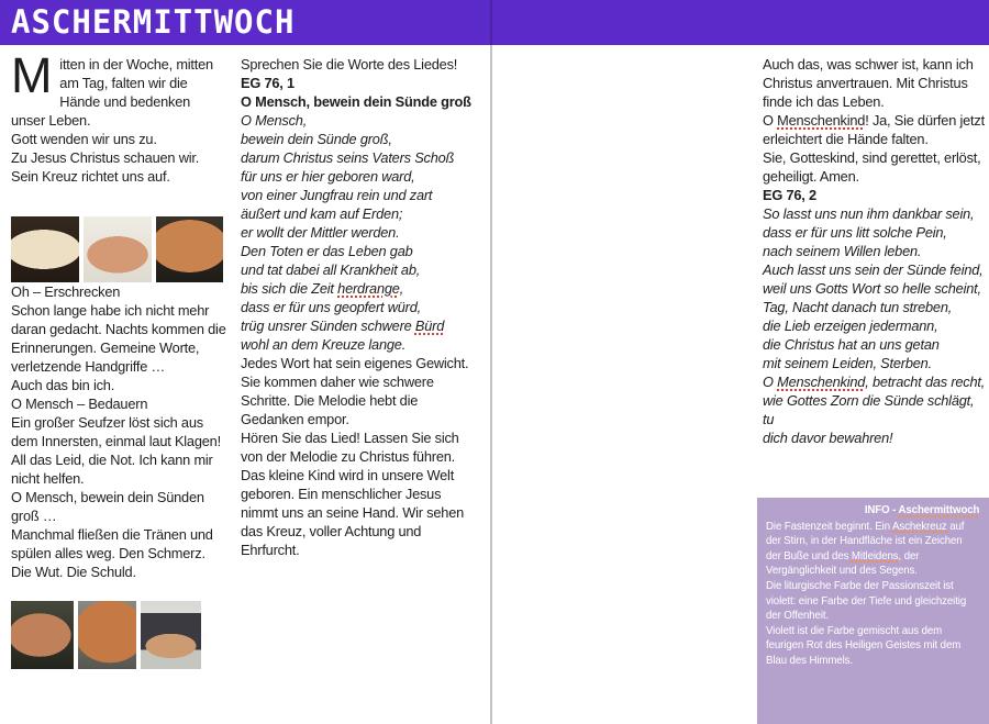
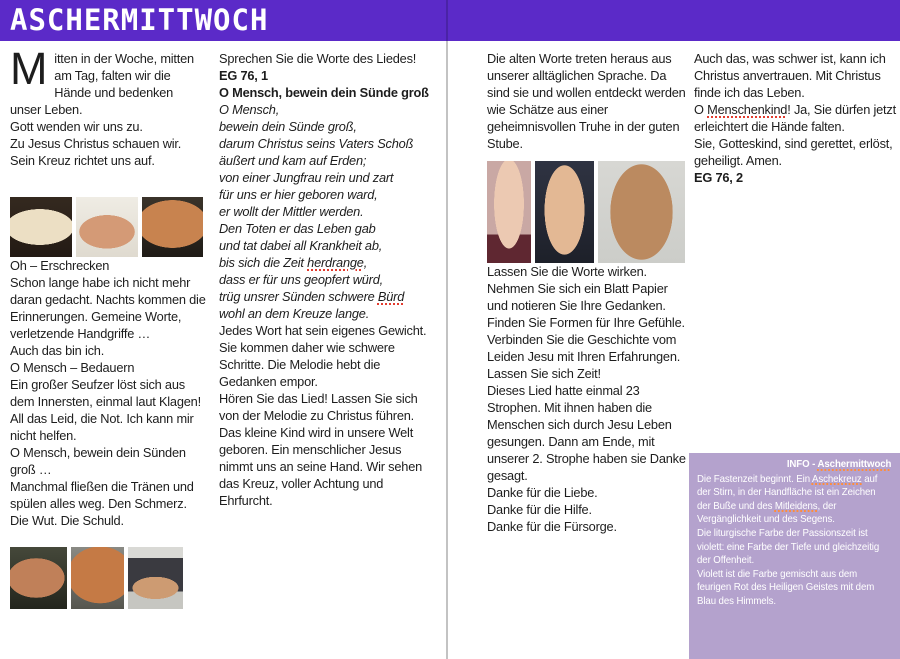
  ASCHERMITTWOCH
  M
  itten in der Woche, mitten am Tag, falten wir die Hände und bedenken unser Leben.
  Gott wenden wir uns zu.
  Zu Jesus Christus schauen wir. Sein Kreuz richtet uns auf.
  Oh – Erschrecken
  Schon lange habe ich nicht mehr daran gedacht. Nachts kommen die Erinnerungen. Gemeine Worte, verletzende Handgriffe …
  Auch das bin ich.
  O Mensch – Bedauern
  Ein großer Seufzer löst sich aus dem Innersten, einmal laut Klagen! All das Leid, die Not. Ich kann mir nicht helfen.
  O Mensch, bewein dein Sünden groß …
  Manchmal fließen die Tränen und spülen alles weg. Den Schmerz. Die Wut. Die Schuld.
  Sprechen Sie die Worte des Liedes!
  EG 76, 1
  O Mensch, bewein dein Sünde groß
  O Mensch,
  bewein dein Sünde groß,
  darum Christus seins Vaters Schoß
- für uns er hier geboren ward,
+ äußert und kam auf Erden;
  von einer Jungfrau rein und zart
- äußert und kam auf Erden;
+ für uns er hier geboren ward,
  er wollt der Mittler werden.
  Den Toten er das Leben gab
  und tat dabei all Krankheit ab,
  bis sich die Zeit herdrange,
  dass er für uns geopfert würd,
  trüg unsrer Sünden schwere Bürd
  wohl an dem Kreuze lange.
  Jedes Wort hat sein eigenes Gewicht. Sie kommen daher wie schwere Schritte. Die Melodie hebt die Gedanken empor.
  Hören Sie das Lied! Lassen Sie sich von der Melodie zu Christus führen.
  Das kleine Kind wird in unsere Welt geboren. Ein menschlicher Jesus nimmt uns an seine Hand. Wir sehen das Kreuz, voller Achtung und Ehrfurcht.
+ Die alten Worte treten heraus aus unserer alltäglichen Sprache. Da sind sie und wollen entdeckt werden wie Schätze aus einer geheimnisvollen Truhe in der guten Stube.
+ Lassen Sie die Worte wirken.
+ Nehmen Sie sich ein Blatt Papier und notieren Sie Ihre Gedanken. Finden Sie Formen für Ihre Gefühle. Verbinden Sie die Geschichte vom Leiden Jesu mit Ihren Erfahrungen. Lassen Sie sich Zeit!
+ Dieses Lied hatte einmal 23 Strophen. Mit ihnen haben die Menschen sich durch Jesu Leben gesungen. Dann am Ende, mit unserer 2. Strophe haben sie Danke gesagt.
+ Danke für die Liebe.
+ Danke für die Hilfe.
+ Danke für die Fürsorge.
  Auch das, was schwer ist, kann ich Christus anvertrauen. Mit Christus finde ich das Leben.
  O Menschenkind! Ja, Sie dürfen jetzt erleichtert die Hände falten.
  Sie, Gotteskind, sind gerettet, erlöst, geheiligt. Amen.
  EG 76, 2
- So lasst uns nun ihm dankbar sein,
- dass er für uns litt solche Pein,
- nach seinem Willen leben.
- Auch lasst uns sein der Sünde feind,
- weil uns Gotts Wort so helle scheint,
- Tag, Nacht danach tun streben,
- die Lieb erzeigen jedermann,
- die Christus hat an uns getan
- mit seinem Leiden, Sterben.
- O Menschenkind, betracht das recht,
- wie Gottes Zorn die Sünde schlägt, tu
- dich davor bewahren!
  INFO - Aschermittwoch
  Die Fastenzeit beginnt. Ein Aschekreuz auf der Stirn, in der Handfläche ist ein Zeichen der Buße und des Mitleidens, der Vergänglichkeit und des Segens.
  Die liturgische Farbe der Passionszeit ist violett: eine Farbe der Tiefe und gleichzeitig der Offenheit.
  Violett ist die Farbe gemischt aus dem feurigen Rot des Heiligen Geistes mit dem Blau des Himmels.
